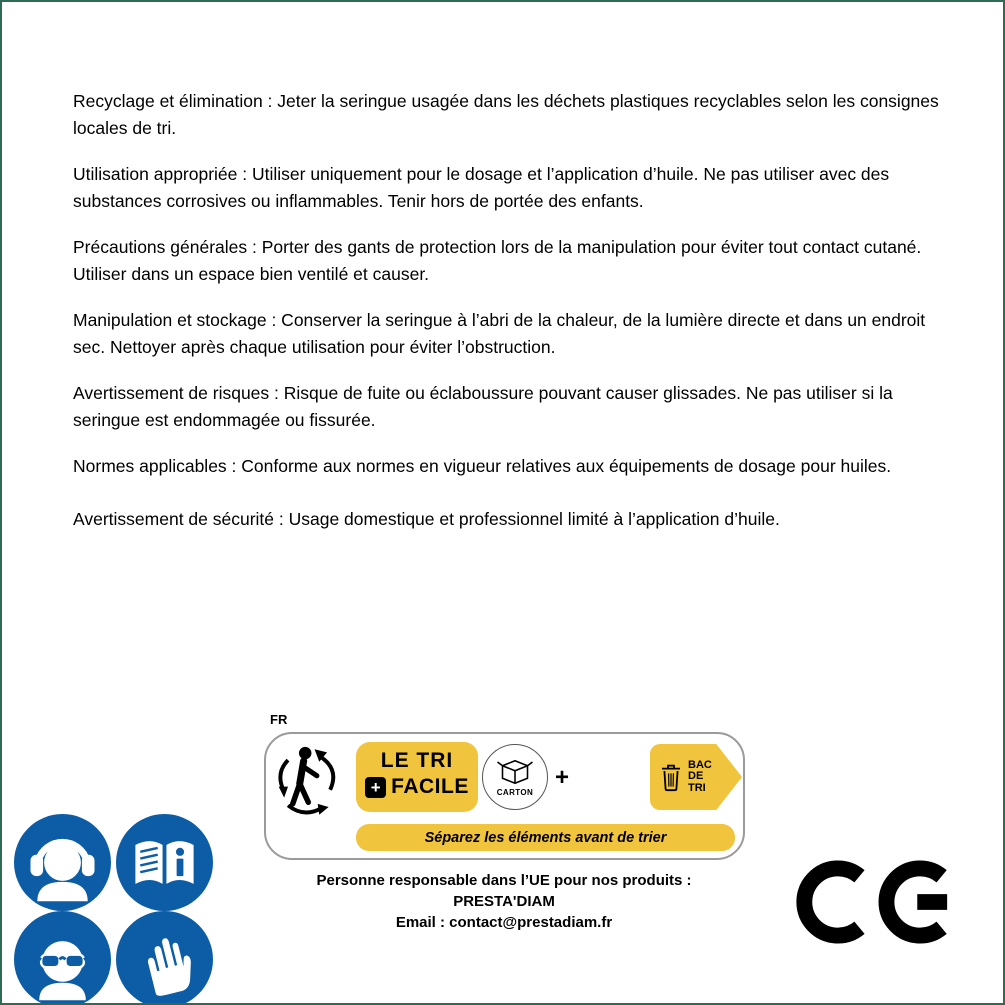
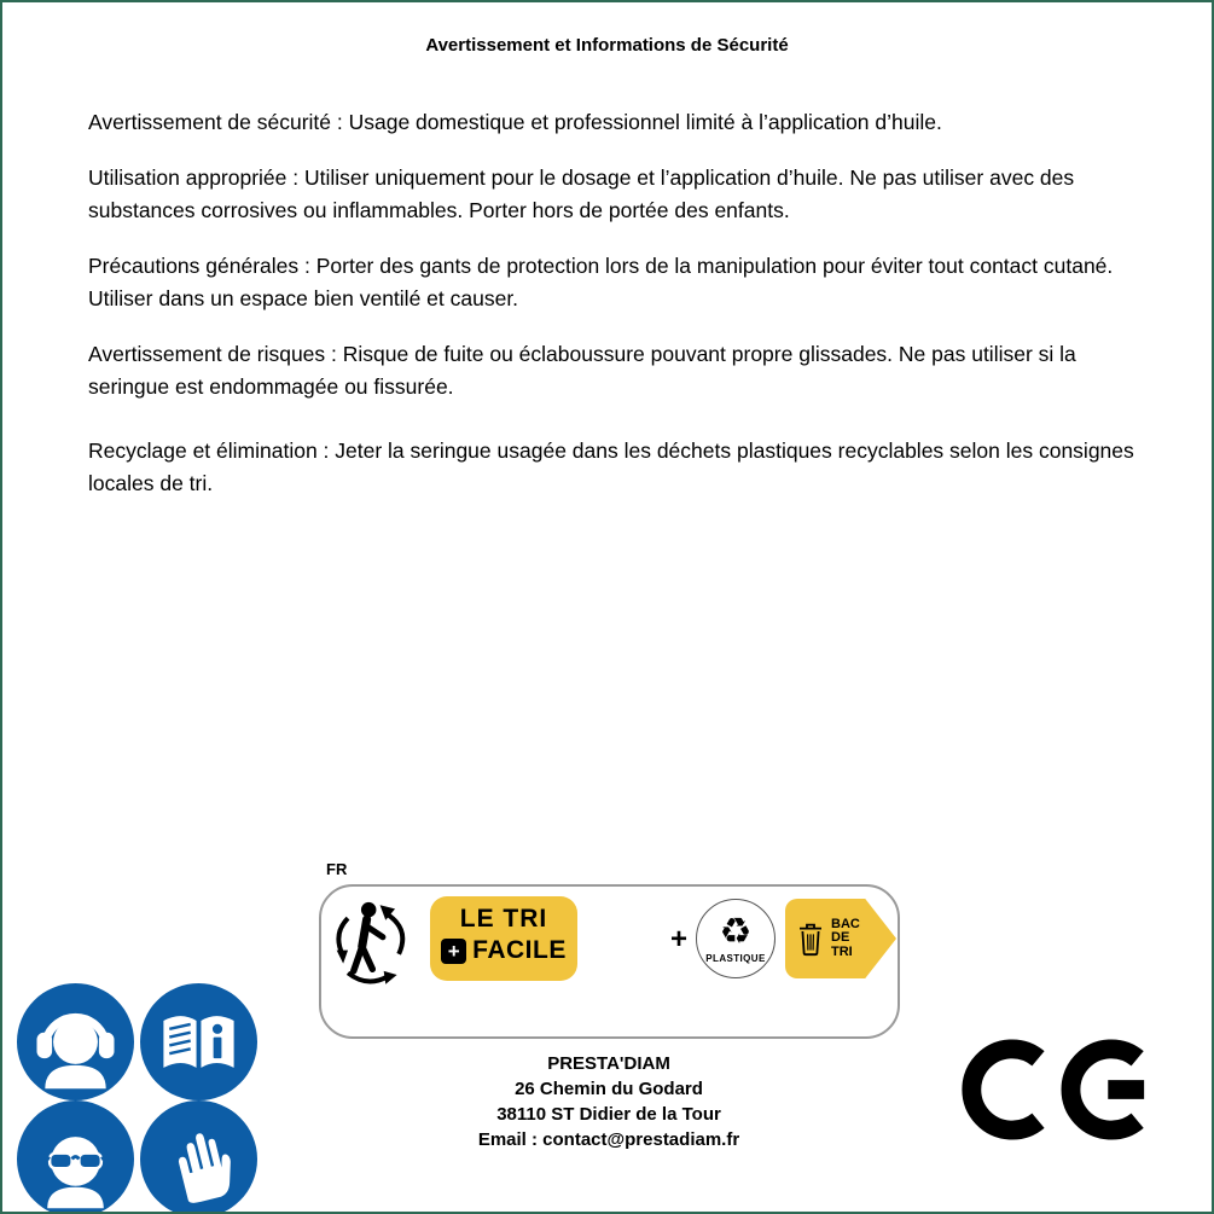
+ Avertissement et Informations de Sécurité
- Recyclage et élimination : Jeter la seringue usagée dans les déchets plastiques recyclables selon les consignes locales de tri.
+ Avertissement de sécurité : Usage domestique et professionnel limité à l’application d’huile.
- Utilisation appropriée : Utiliser uniquement pour le dosage et l’application d’huile. Ne pas utiliser avec des substances corrosives ou inflammables. Tenir hors de portée des enfants.
+ Utilisation appropriée : Utiliser uniquement pour le dosage et l’application d’huile. Ne pas utiliser avec des substances corrosives ou inflammables. Porter hors de portée des enfants.
  Précautions générales : Porter des gants de protection lors de la manipulation pour éviter tout contact cutané. Utiliser dans un espace bien ventilé et causer.
- Manipulation et stockage : Conserver la seringue à l’abri de la chaleur, de la lumière directe et dans un endroit sec. Nettoyer après chaque utilisation pour éviter l’obstruction.
- Avertissement de risques : Risque de fuite ou éclaboussure pouvant causer glissades. Ne pas utiliser si la seringue est endommagée ou fissurée.
+ Avertissement de risques : Risque de fuite ou éclaboussure pouvant propre glissades. Ne pas utiliser si la seringue est endommagée ou fissurée.
- Normes applicables : Conforme aux normes en vigueur relatives aux équipements de dosage pour huiles.
- Avertissement de sécurité : Usage domestique et professionnel limité à l’application d’huile.
+ Recyclage et élimination : Jeter la seringue usagée dans les déchets plastiques recyclables selon les consignes locales de tri.
  FR
  LE TRI
  +
  FACILE
- CARTON
  +
+ ♻
+ PLASTIQUE
  BAC
  DE
  TRI
- Séparez les éléments avant de trier
- Personne responsable dans l’UE pour nos produits :
  PRESTA'DIAM
+ 26 Chemin du Godard
+ 38110 ST Didier de la Tour
  Email : contact@prestadiam.fr
